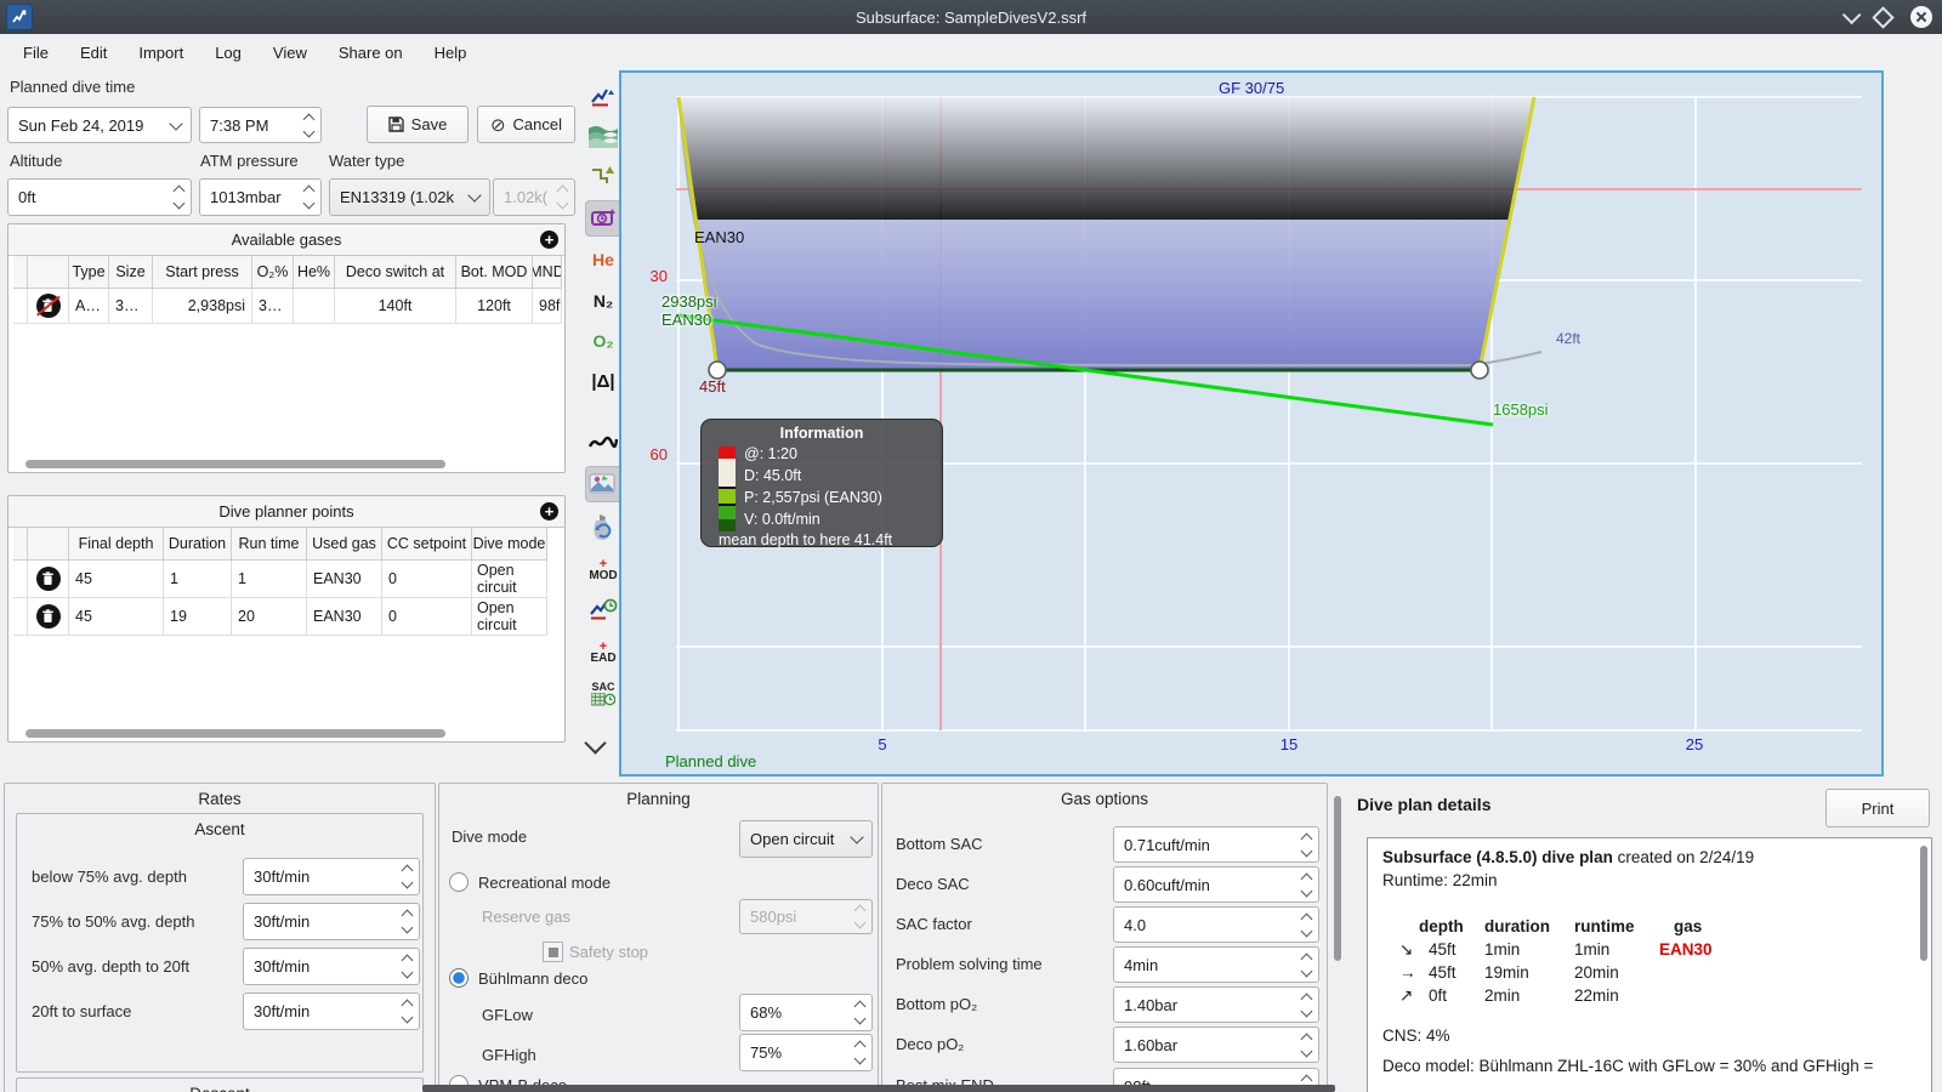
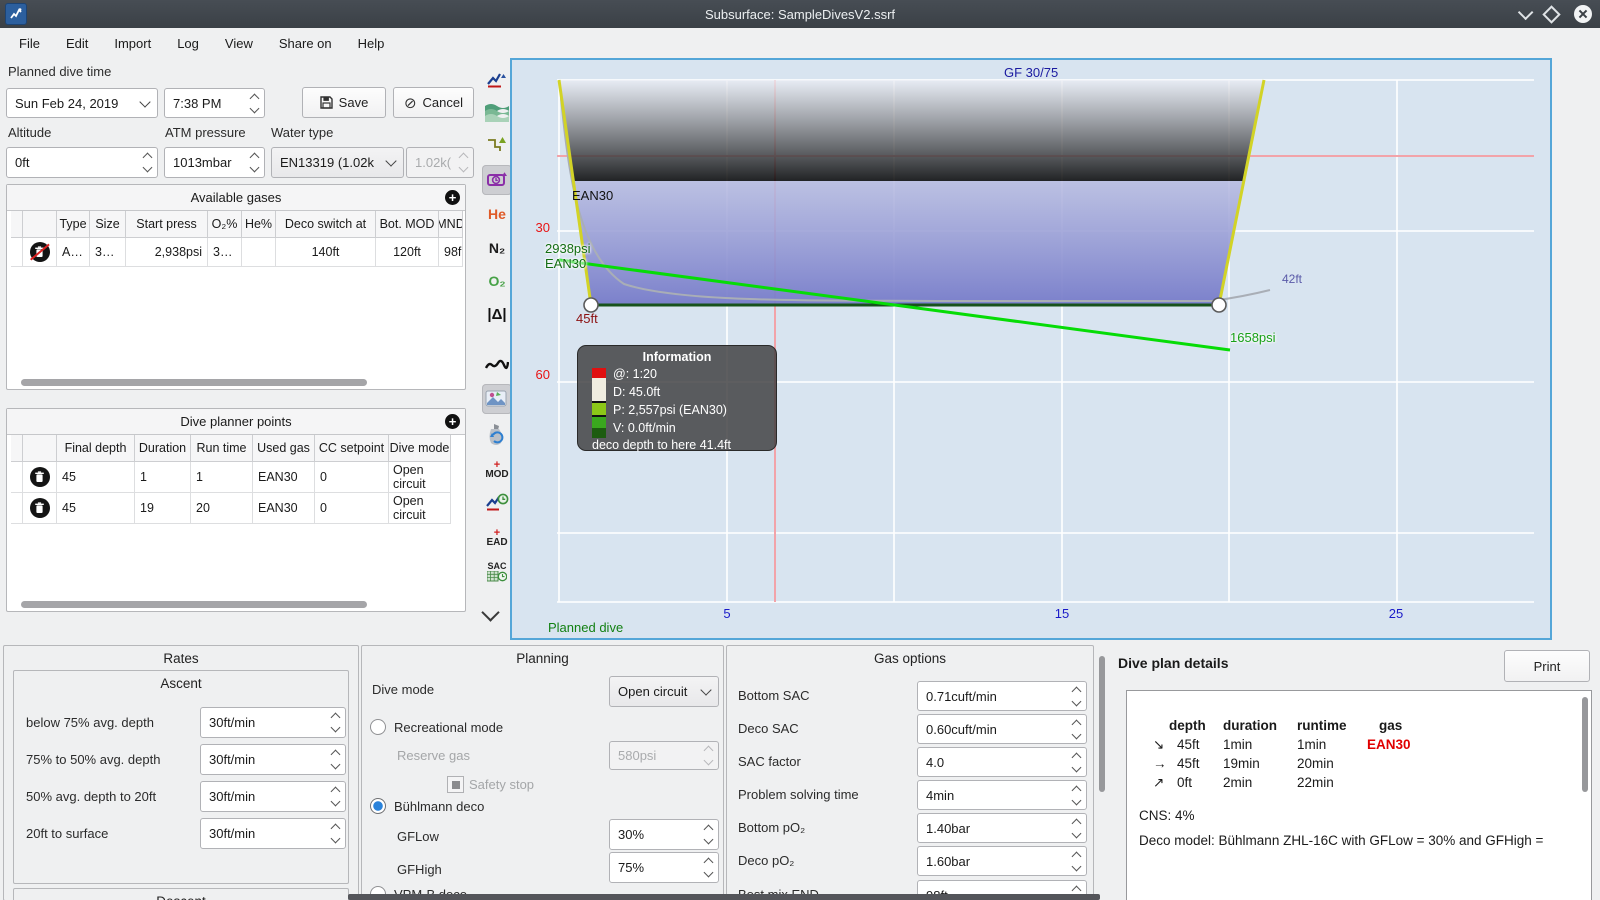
  Subsurface: SampleDivesV2.ssrf
  File
  Edit
  Import
  Log
  View
  Share on
  Help
  Planned dive time
  Sun Feb 24, 2019
  7:38 PM
  Save
  ⊘
  Cancel
  Altitude
  ATM pressure
  Water type
  0ft
  1013mbar
  EN13319 (1.02k
  1.02k(
  Available gases
  +
  Type
  Size
  Start press
  O₂%
  He%
  Deco switch at
  Bot. MOD
  MND
  A…
  3…
  2,938psi
  3…
  140ft
  120ft
  98f
  Dive planner points
  +
  Final depth
  Duration
  Run time
  Used gas
  CC setpoint
  Dive mode
  45
  1
  1
  EAN30
  0
  Open circuit
  45
  19
  20
  EAN30
  0
  Open circuit
  He
  N₂
  O₂
  |Δ|
  +
  MOD
  +
  EAD
  SAC
  GF 30/75
  EAN30
  30
  60
  2938psi
  EAN30
  45ft
  42ft
  1658psi
  5
  15
  25
  Planned dive
  Information
  @: 1:20
  D: 45.0ft
  P: 2,557psi (EAN30)
  V: 0.0ft/min
- mean depth to here 41.4ft
+ deco depth to here 41.4ft
  Rates
  Ascent
  below 75% avg. depth
  30ft/min
  75% to 50% avg. depth
  30ft/min
  50% avg. depth to 20ft
  30ft/min
  20ft to surface
  30ft/min
  Planning
  Dive mode
  Open circuit
  Recreational mode
  Reserve gas
  580psi
  Safety stop
  Bühlmann deco
  GFLow
- 68%
+ 30%
  GFHigh
  75%
  Gas options
  Bottom SAC
  0.71cuft/min
  Deco SAC
  0.60cuft/min
  SAC factor
  4.0
  Problem solving time
  4min
  Bottom pO₂
  1.40bar
  Deco pO₂
  1.60bar
  Dive plan details
  Print
- Subsurface (4.8.5.0) dive plan created on 2/24/19
- Runtime: 22min
  depth
  duration
  runtime
  gas
  ↘
  45ft
  1min
  1min
  EAN30
  →
  45ft
  19min
  20min
  ↗
  0ft
  2min
  22min
  CNS: 4%
  Deco model: Bühlmann ZHL-16C with GFLow = 30% and GFHigh =
